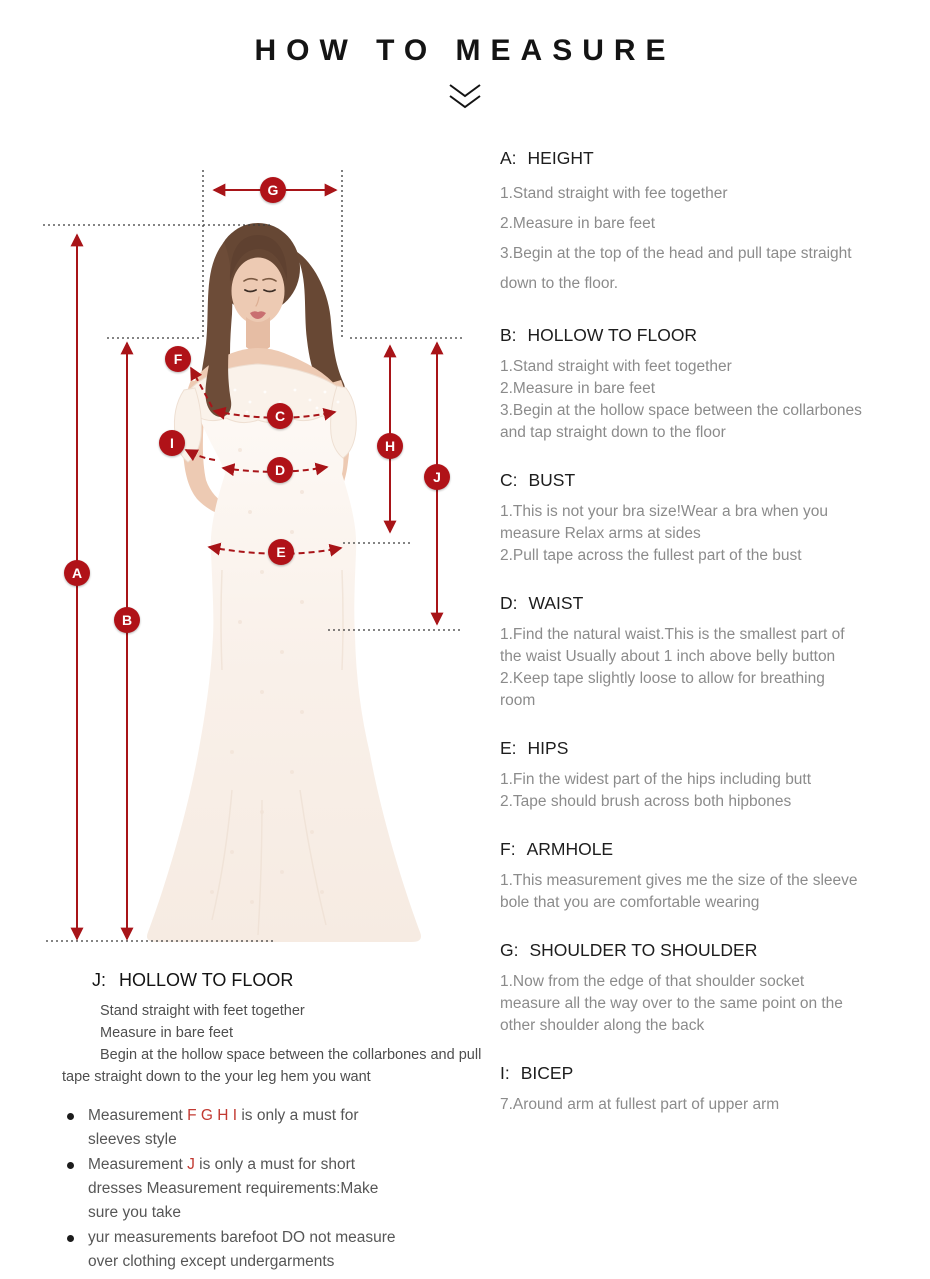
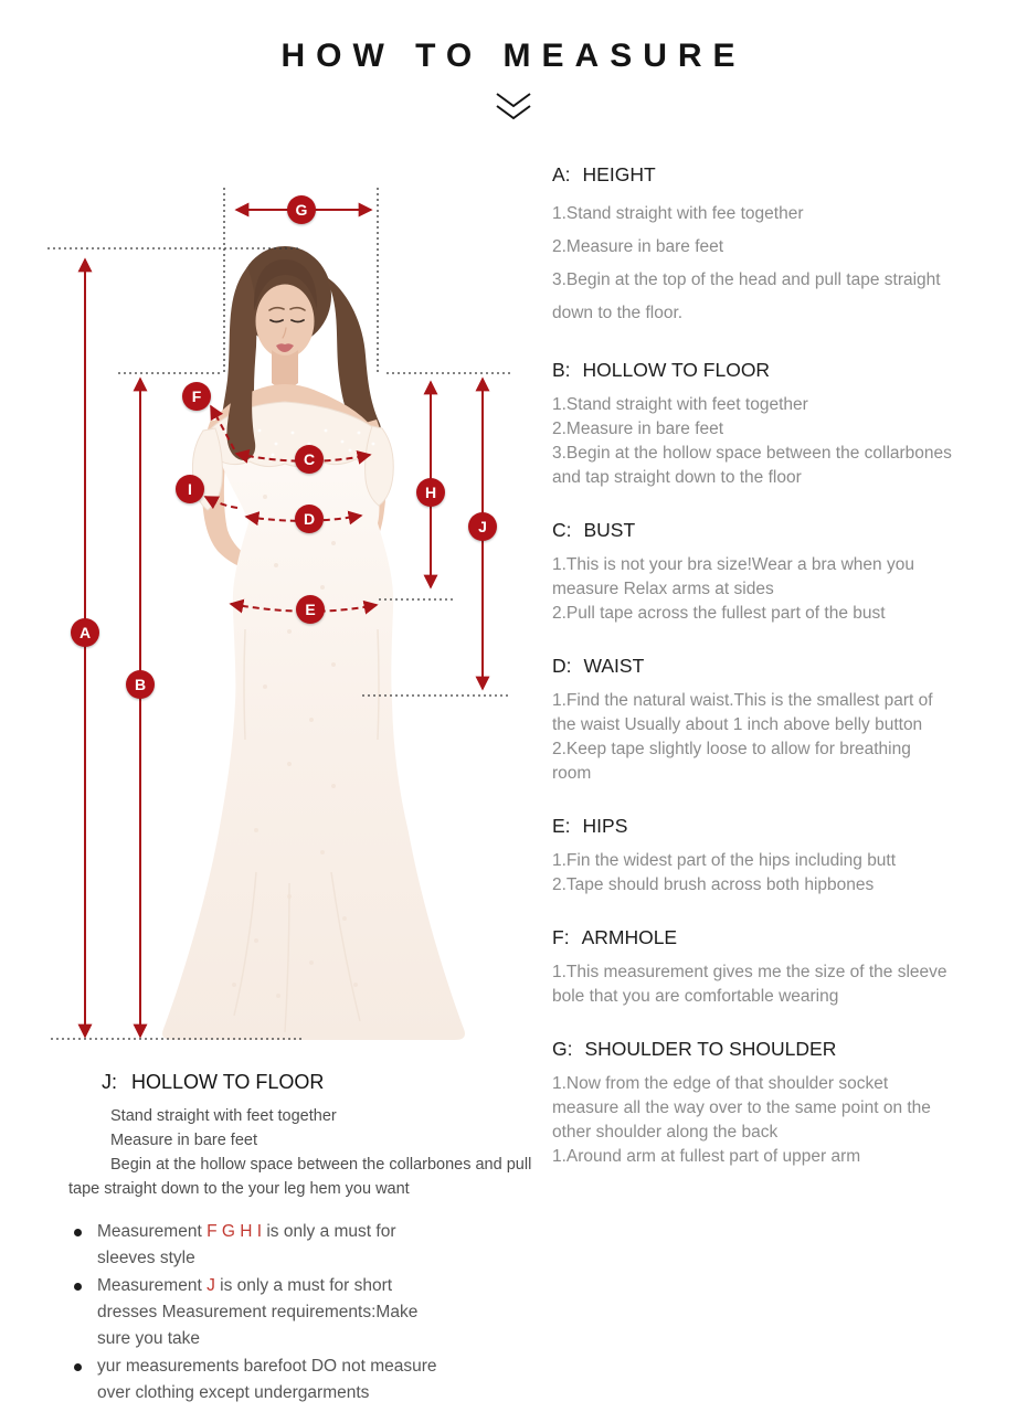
  HOW TO MEASURE
  A
  B
  C
  D
  E
  F
  G
  H
  I
  J
  A: HEIGHT
  1.Stand straight with fee together
  2.Measure in bare feet
  3.Begin at the top of the head and pull tape straight down to the floor.
  B: HOLLOW TO FLOOR
  1.Stand straight with feet together
  2.Measure in bare feet
  3.Begin at the hollow space between the collarbones and tap straight down to the floor
  C: BUST
  1.This is not your bra size!Wear a bra when you measure Relax arms at sides
  2.Pull tape across the fullest part of the bust
  D: WAIST
  1.Find the natural waist.This is the smallest part of the waist Usually about 1 inch above belly button
  2.Keep tape slightly loose to allow for breathing room
  E: HIPS
  1.Fin the widest part of the hips including butt
  2.Tape should brush across both hipbones
  F: ARMHOLE
  1.This measurement gives me the size of the sleeve bole that you are comfortable wearing
  G: SHOULDER TO SHOULDER
  1.Now from the edge of that shoulder socket measure all the way over to the same point on the other shoulder along the back
- I: BICEP
- 7.Around arm at fullest part of upper arm
+ 1.Around arm at fullest part of upper arm
  J: HOLLOW TO FLOOR
  Stand straight with feet together
  Measure in bare feet
  Begin at the hollow space between the collarbones and pull tape straight down to the your leg hem you want
  Measurement F G H I is only a must for sleeves style
  Measurement J is only a must for short dresses Measurement requirements:Make sure you take
  yur measurements barefoot DO not measure over clothing except undergarments
